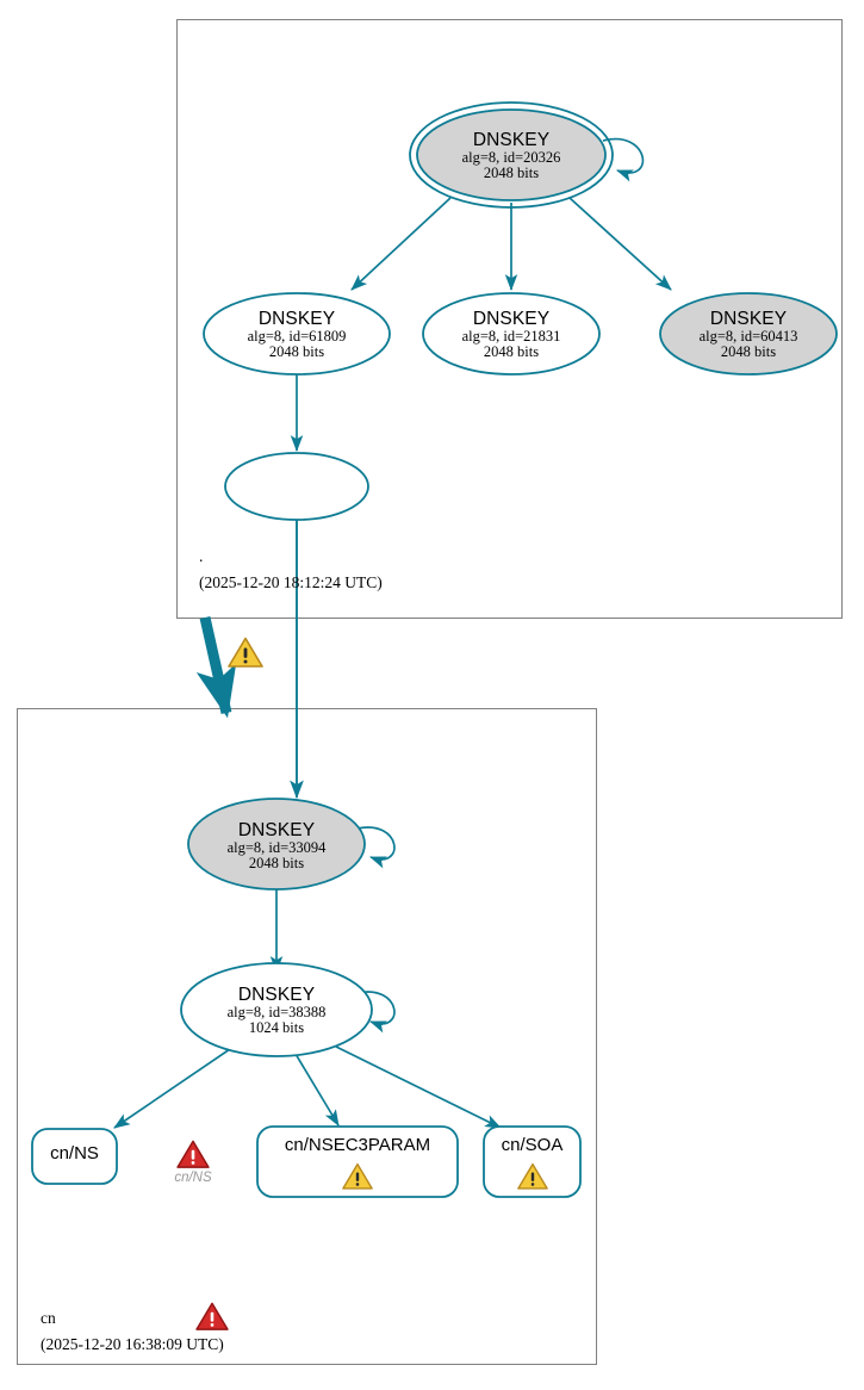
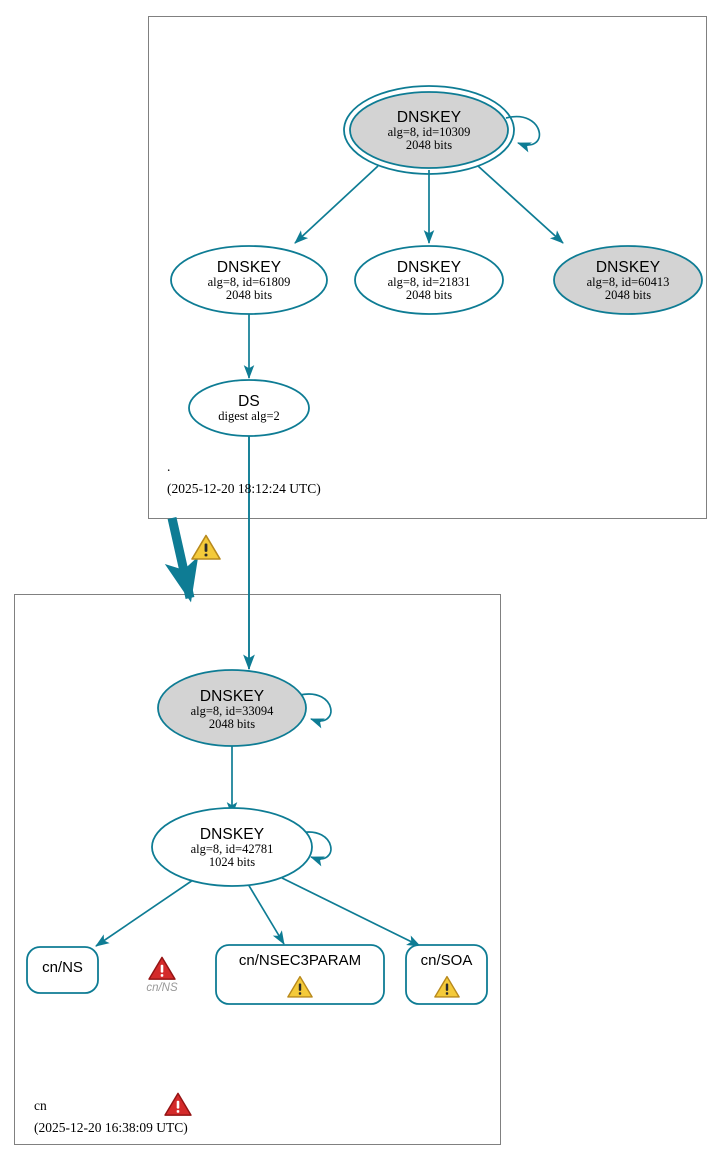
  DNSKEY
- alg=8, id=20326
+ alg=8, id=10309
  2048 bits
  DNSKEY
  alg=8, id=61809
  2048 bits
  DNSKEY
  alg=8, id=21831
  2048 bits
  DNSKEY
  alg=8, id=60413
  2048 bits
+ DS
+ digest alg=2
  DNSKEY
  alg=8, id=33094
  2048 bits
  DNSKEY
- alg=8, id=38388
+ alg=8, id=42781
  1024 bits
  cn/NS
  cn/NSEC3PARAM
  cn/SOA
  cn/NS
  .
  (2025-12-20 18:12:24 UTC)
  cn
  (2025-12-20 16:38:09 UTC)
